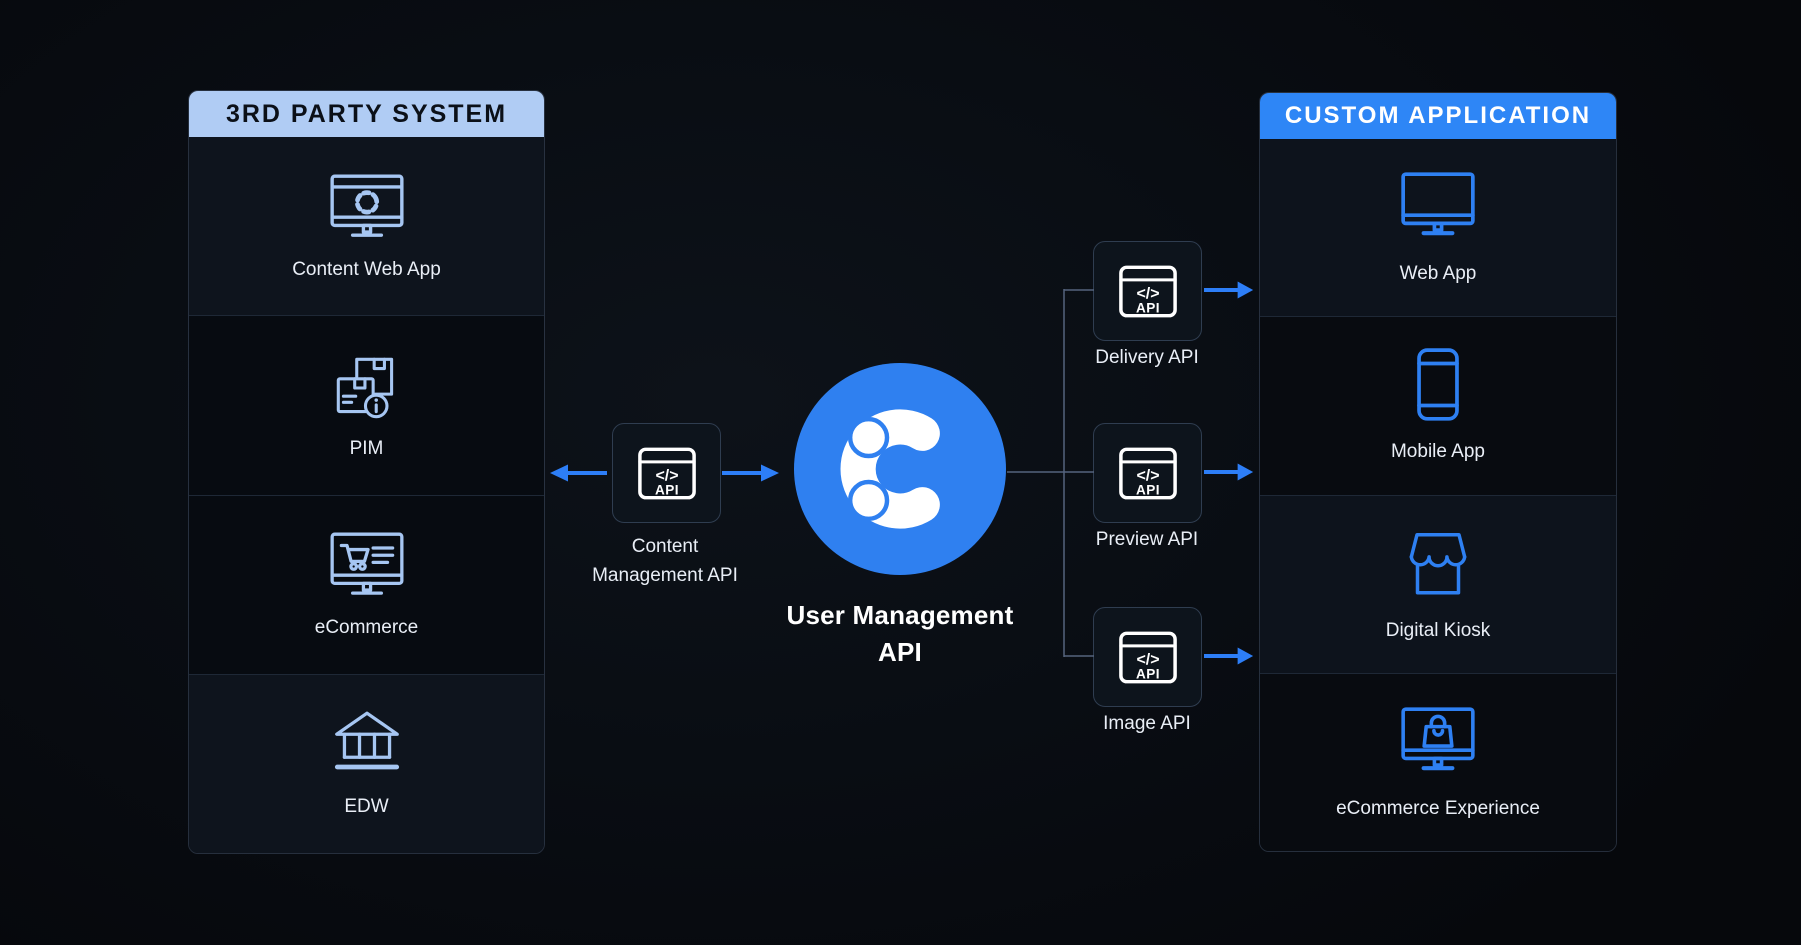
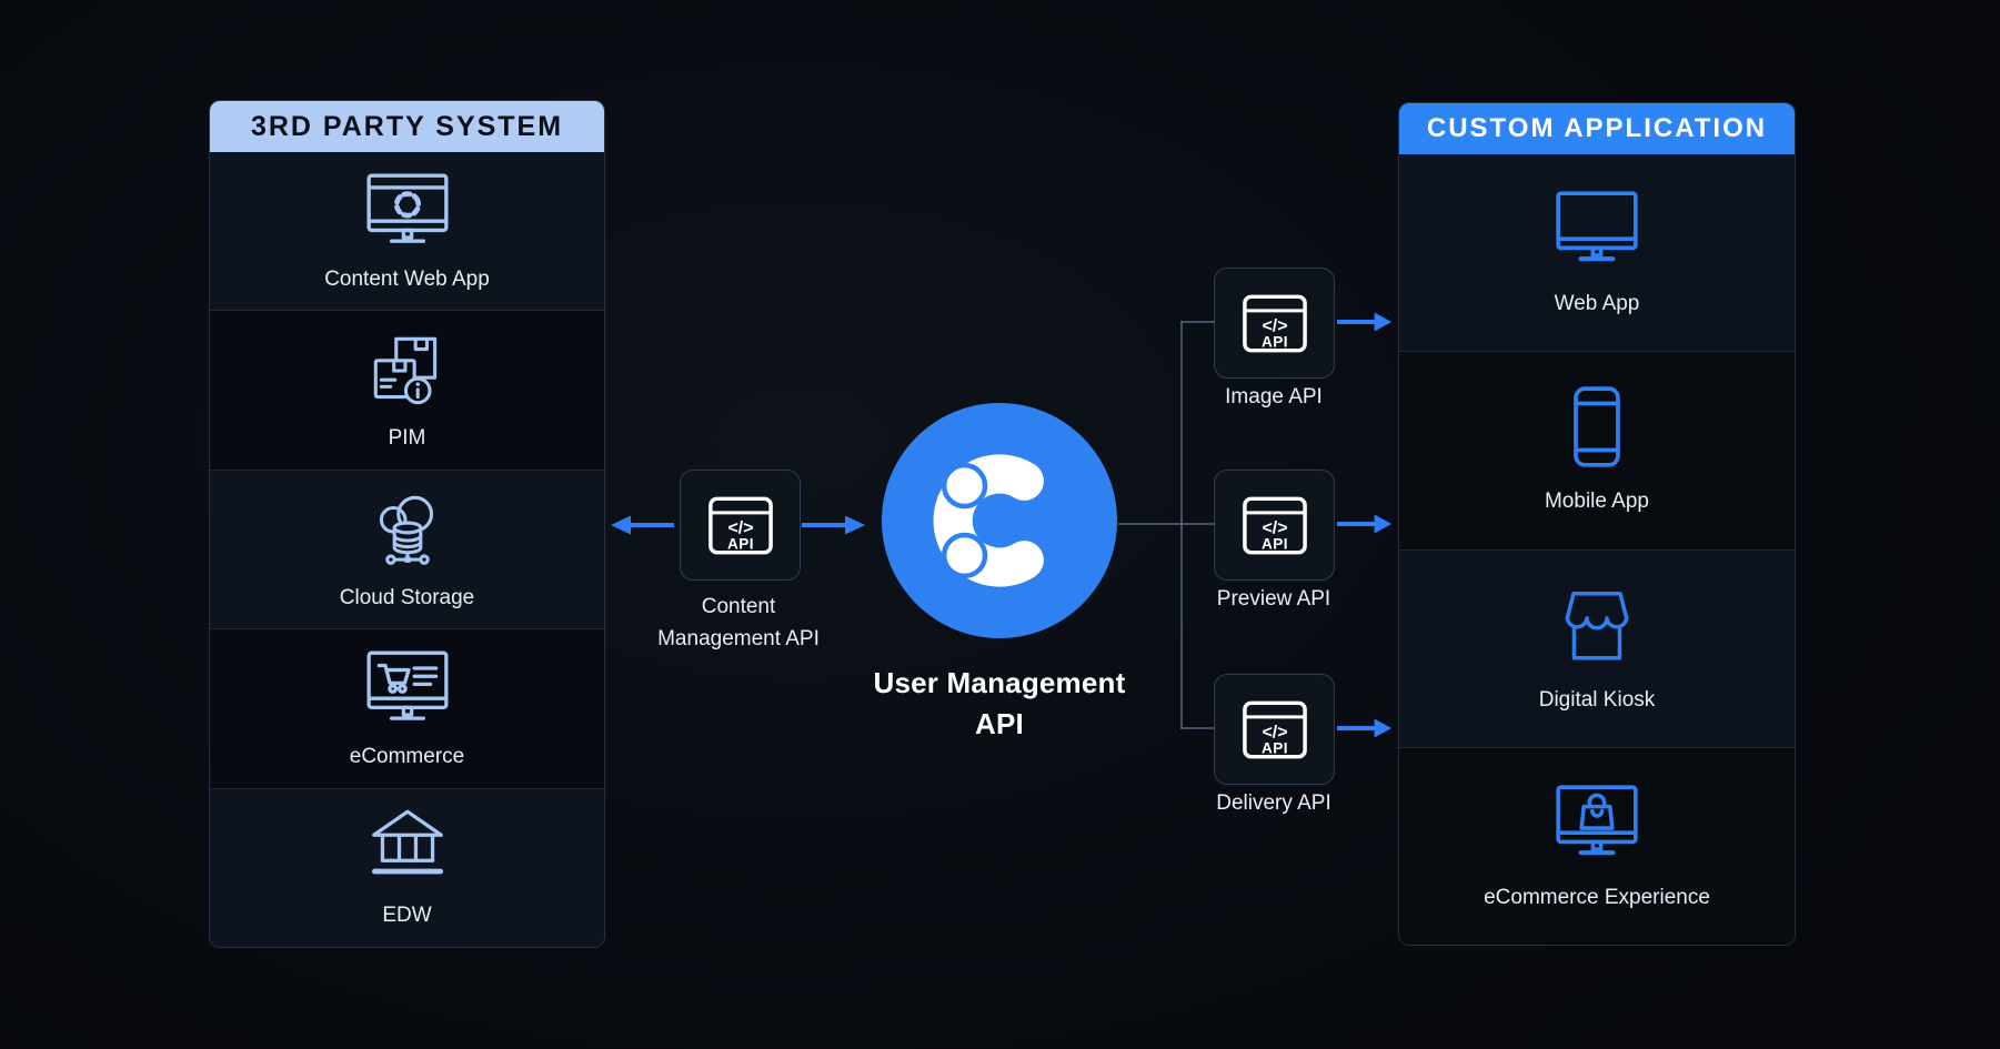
  3RD PARTY SYSTEM
  Content Web App
  PIM
+ Cloud Storage
  eCommerce
  EDW
  </>
  API
  Content
  Management API
  User Management
  API
  </>
  API
- Delivery API
+ Image API
  </>
  API
  Preview API
  </>
  API
- Image API
+ Delivery API
  CUSTOM APPLICATION
  Web App
  Mobile App
  Digital Kiosk
  eCommerce Experience
